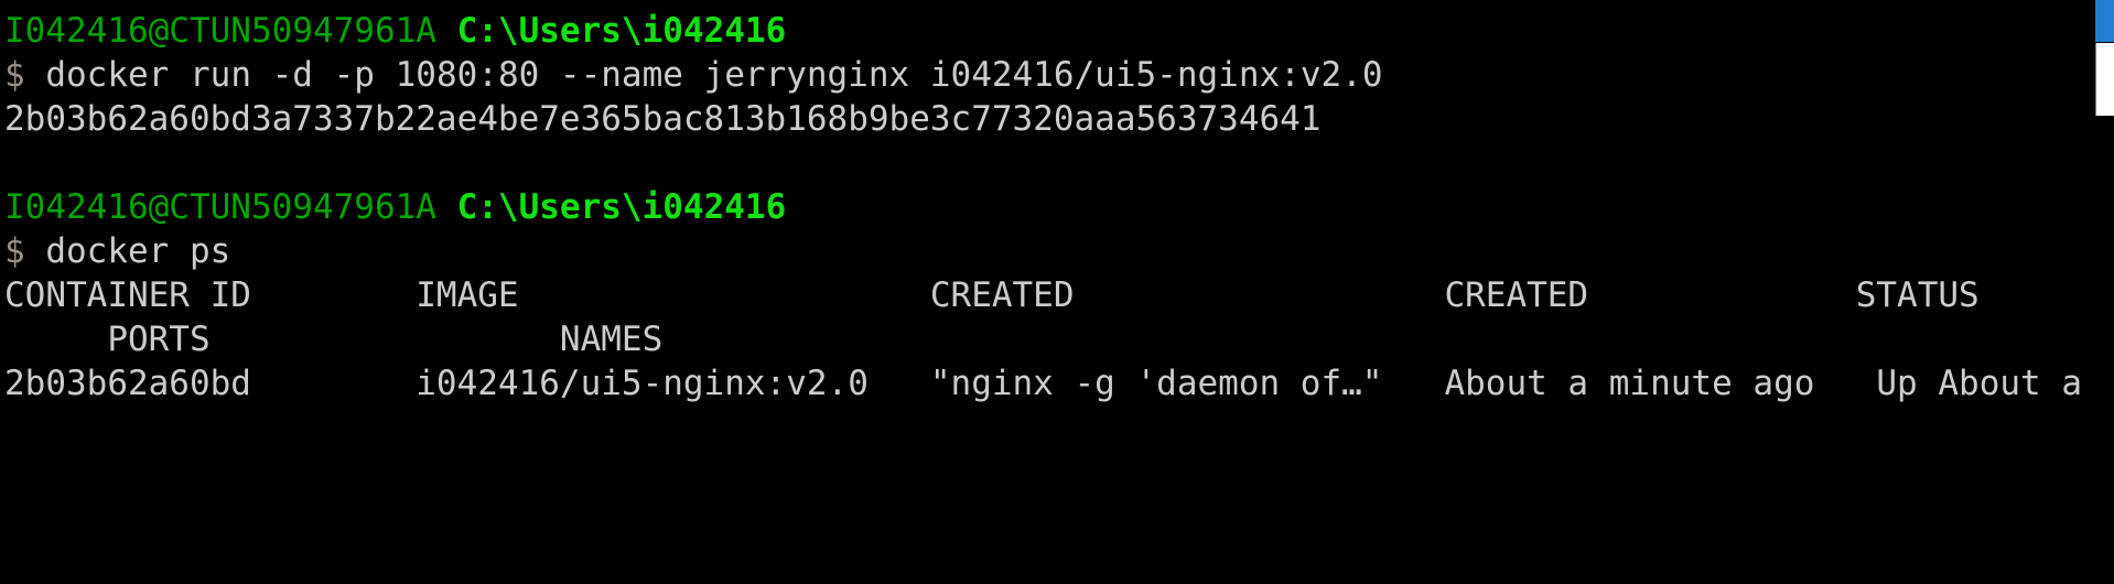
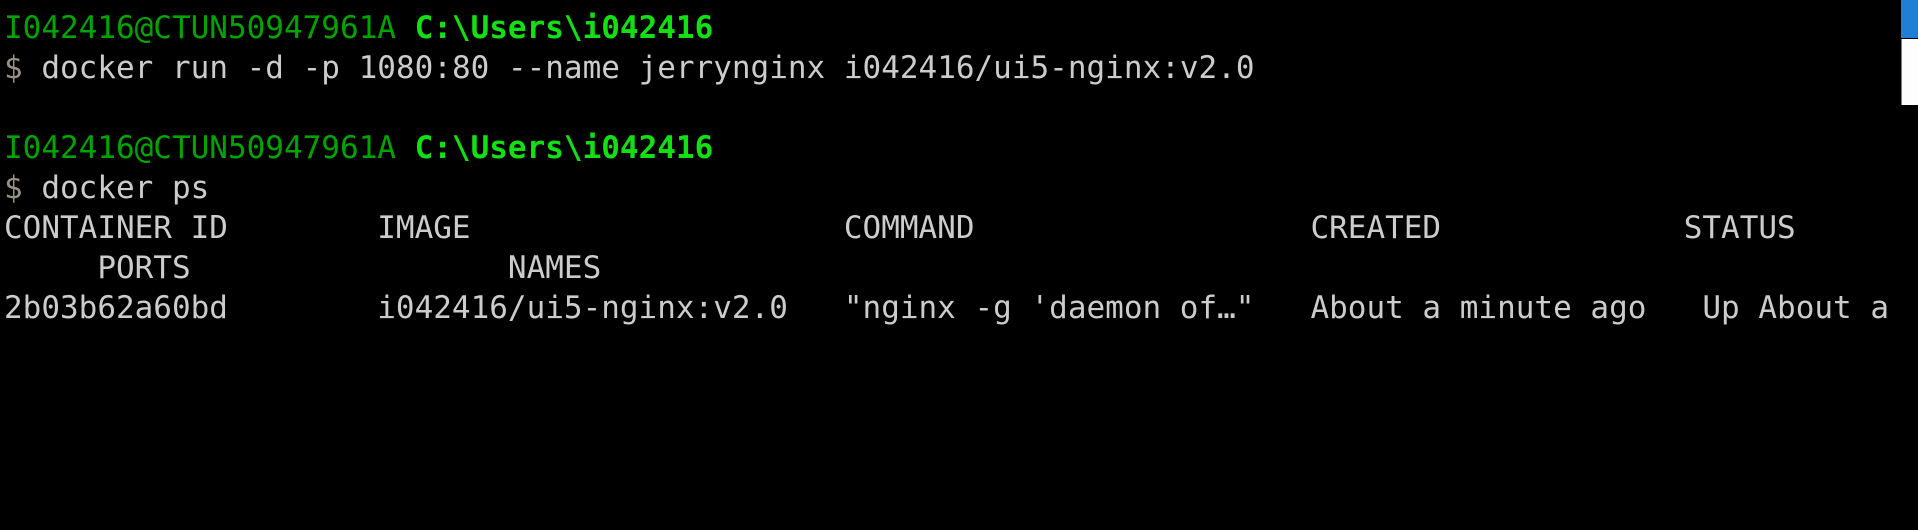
  I042416@CTUN50947961A C:\Users\i042416
  $ docker run -d -p 1080:80 --name jerrynginx i042416/ui5-nginx:v2.0
- 2b03b62a60bd3a7337b22ae4be7e365bac813b168b9be3c77320aaa563734641
  I042416@CTUN50947961A C:\Users\i042416
  $ docker ps
- CONTAINER ID IMAGE CREATED CREATED STATUS
+ CONTAINER ID IMAGE COMMAND CREATED STATUS
  PORTS NAMES
  2b03b62a60bd i042416/ui5-nginx:v2.0 "nginx -g 'daemon of…" About a minute ago Up About a
